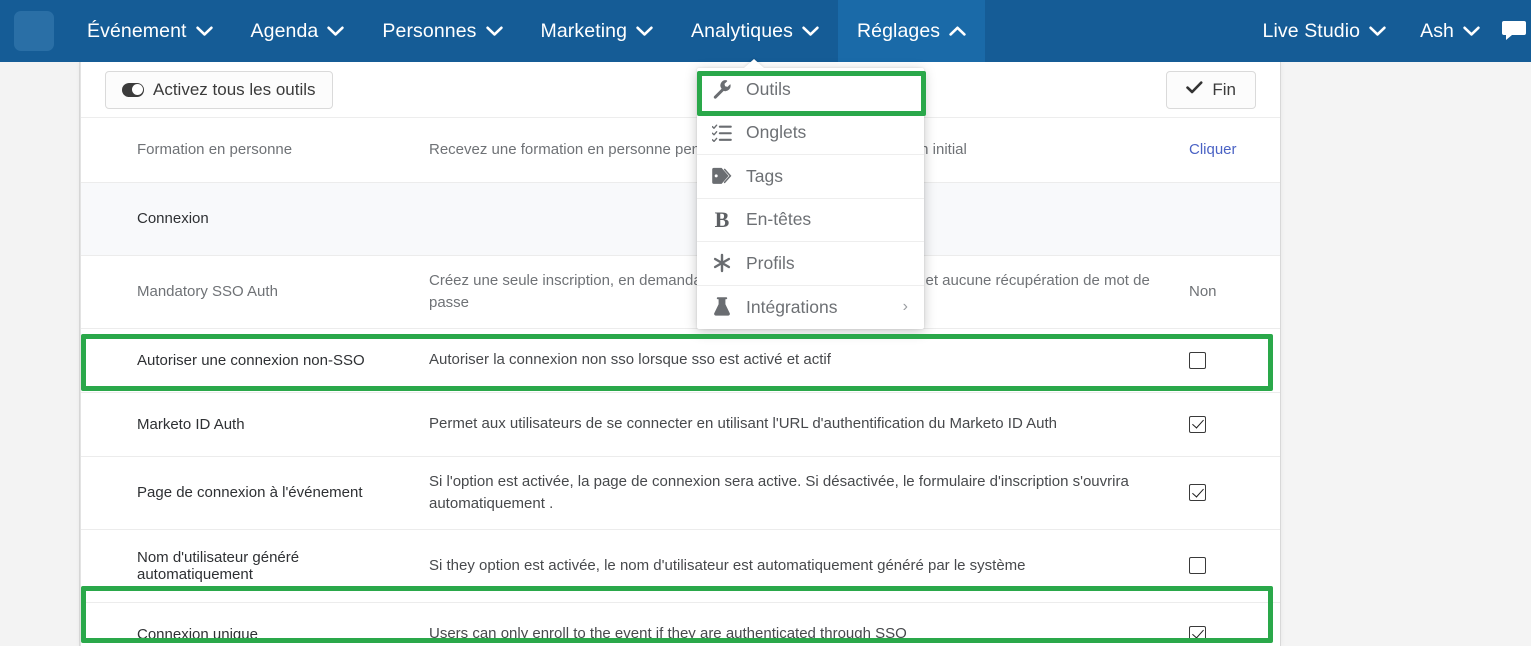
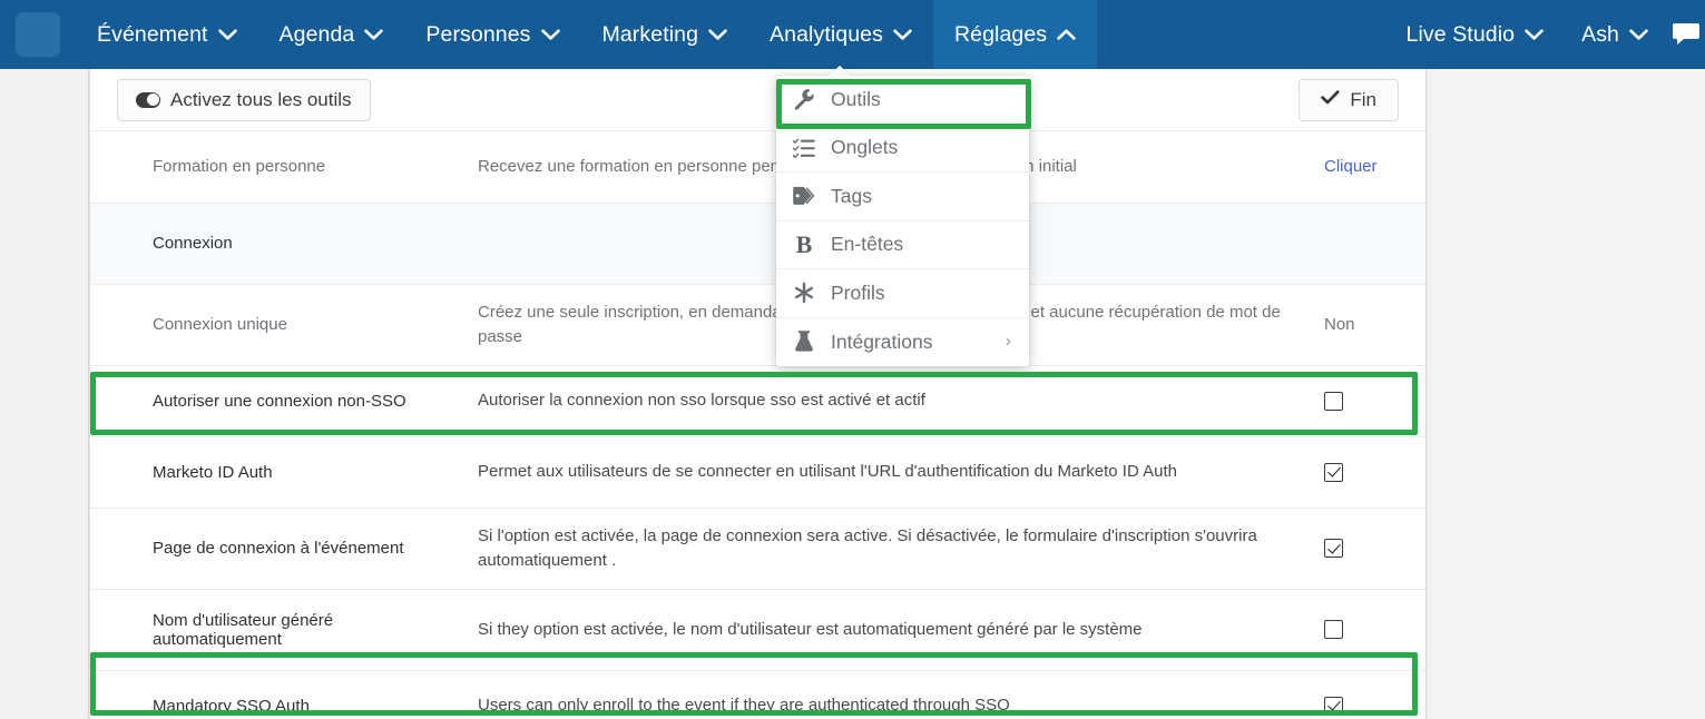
  Événement
  Agenda
  Personnes
  Marketing
  Analytiques
  Réglages
  Live Studio
  Ash
  Activez tous les outils
  Fin
  Connexion
- Mandatory SSO Auth	Créez une seule inscription, en demand et aucune récupération de mot de passe	Non
+ Connexion unique	Créez une seule inscription, en demand et aucune récupération de mot de passe	Non
  Autoriser une connexion non-SSO	Autoriser la connexion non sso lorsque sso est activé et actif
  Marketo ID Auth	Permet aux utilisateurs de se connecter en utilisant l'URL d'authentification du Marketo ID Auth
  Page de connexion à l'événement	Si l'option est activée, la page de connexion sera active. Si désactivée, le formulaire d'inscription s'ouvrira automatiquement .
  Nom d'utilisateur généré automatiquement	Si they option est activée, le nom d'utilisateur est automatiquement généré par le système
- Connexion unique	Users can only enroll to the event if they are authenticated through SSO
+ Mandatory SSO Auth	Users can only enroll to the event if they are authenticated through SSO
  Outils
  Onglets
  Tags
  B
  En-têtes
  Profils
  Intégrations
  ›
